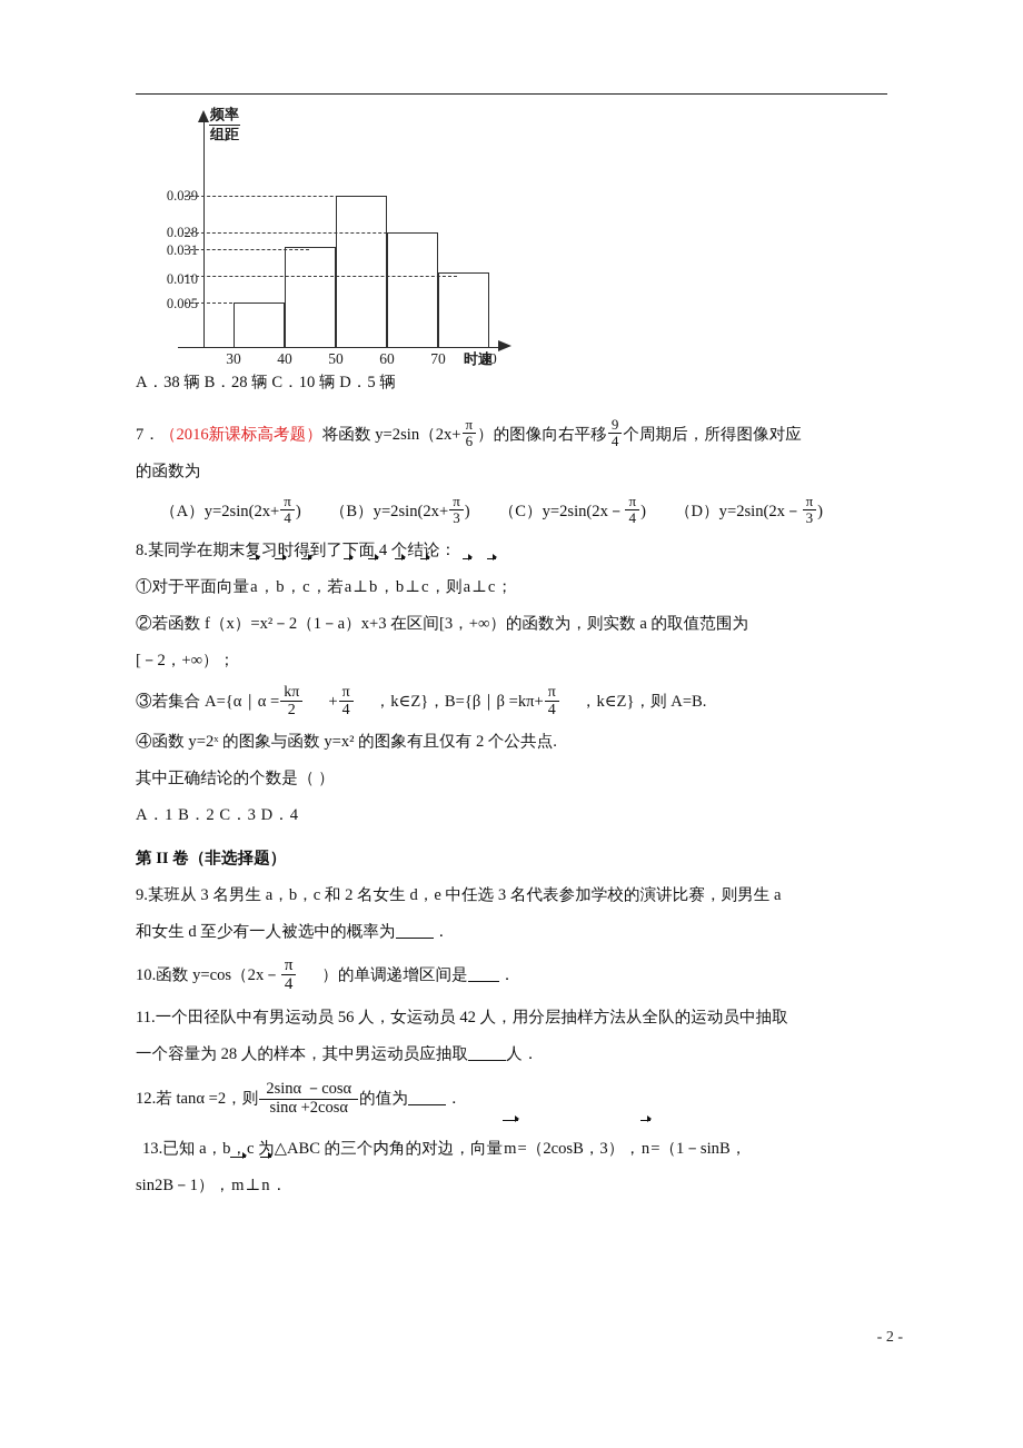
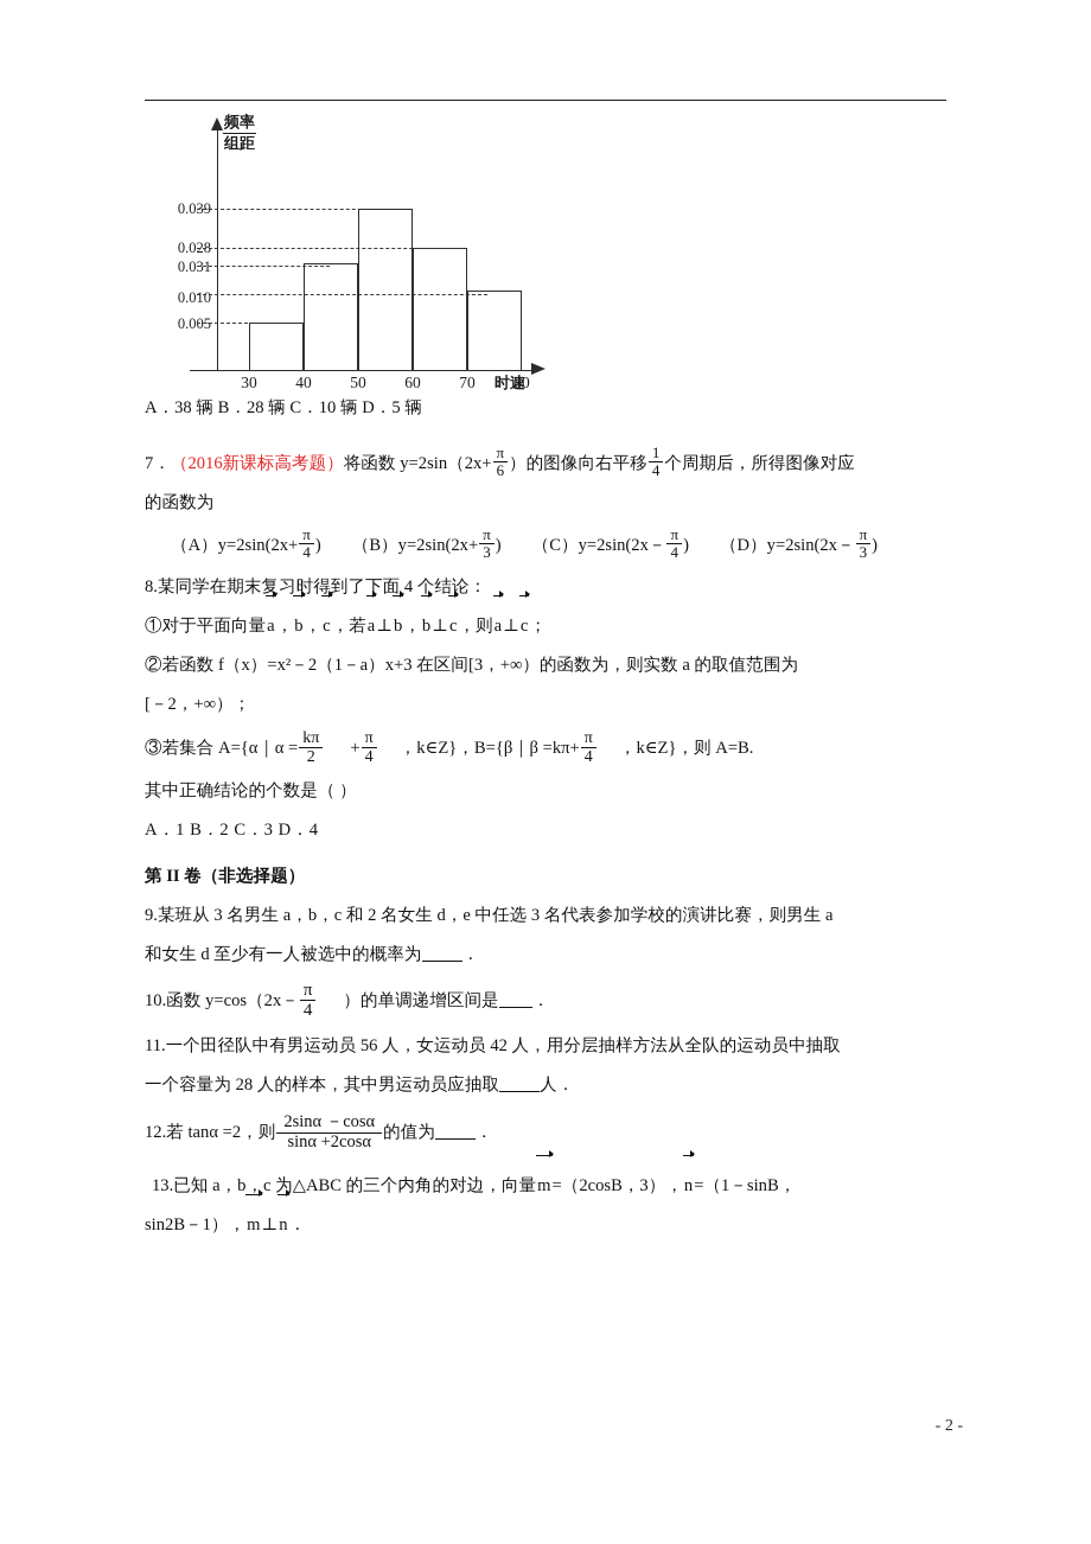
  频率
  组距
  时速
  0.039
  0.028
  0.031
  0.010
  0.005
  30
  40
  50
  60
  70
  80
  A．38 辆 B．28 辆 C．10 辆 D．5 辆
  7．（2016新课标高考题）将函数 y=2sin（2x+
  π
  6
  ）的图像向右平移
- 9
+ 1
  4
  个周期后，所得图像对应
  的函数为
  （A）y=2sin(2x+
  π
  4
  )
  （B）y=2sin(2x+
  π
  3
  )
  （C）y=2sin(2x－
  π
  4
  )
  （D）y=2sin(2x－
  π
  3
  )
  8.某同学在期末复习时得到了下面 4 个结论：
  ①对于平面向量a，b，c，若a⊥b，b⊥c，则a⊥c；
  ②若函数 f（x）=x²－2（1－a）x+3 在区间[3，+∞）的函数为，则实数 a 的取值范围为
  [－2，+∞）；
  ③若集合 A={α｜α =
  kπ
  2
  +
  π
  4
  ，k∈Z}，B={β｜β =kπ+
  π
  4
  ，k∈Z}，则 A=B.
- ④函数 y=2ˣ 的图象与函数 y=x² 的图象有且仅有 2 个公共点.
  其中正确结论的个数是（ ）
  A．1 B．2 C．3 D．4
  第 II 卷（非选择题）
  9.某班从 3 名男生 a，b，c 和 2 名女生 d，e 中任选 3 名代表参加学校的演讲比赛，则男生 a
  和女生 d 至少有一人被选中的概率为 ．
  10.函数 y=cos（2x－
  π
  4
  ）的单调递增区间是 ．
  11.一个田径队中有男运动员 56 人，女运动员 42 人，用分层抽样方法从全队的运动员中抽取
  一个容量为 28 人的样本，其中男运动员应抽取 人．
  12.若 tanα =2，则
  2sinα －cosα
  sinα +2cosα
  的值为 ．
  13.已知 a，b，c 为△ABC 的三个内角的对边，向量m=（2cosB，3），n=（1－sinB，
  sin2B－1），m⊥n．
  - 2 -
